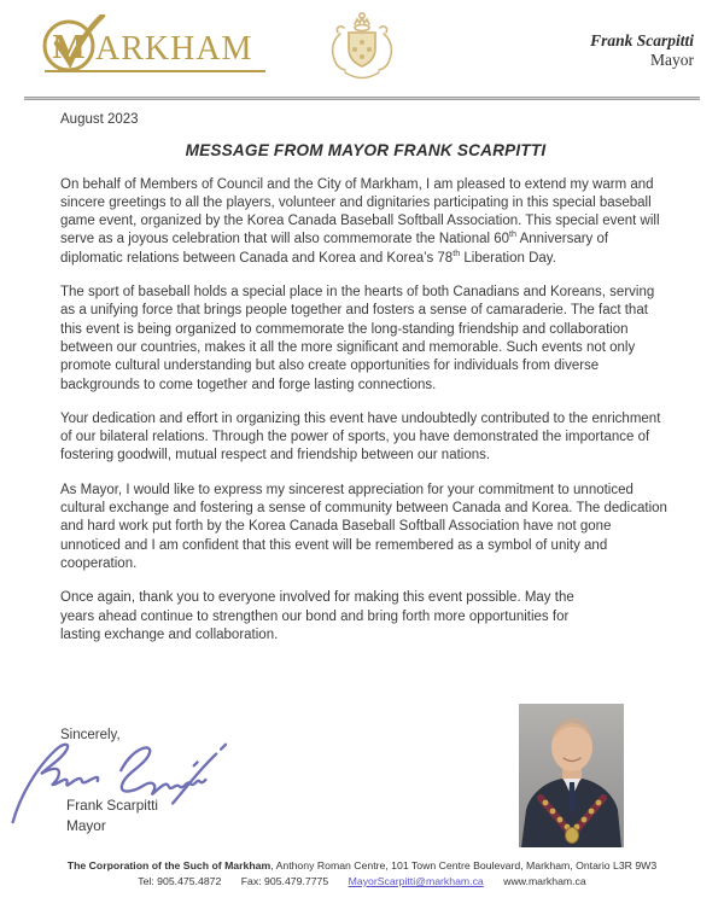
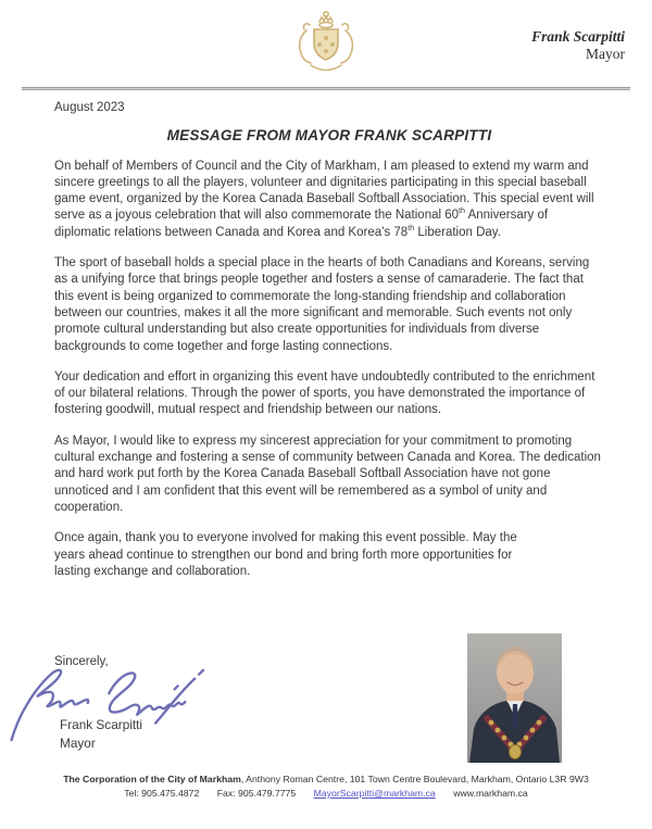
- M
- ARKHAM
  Frank Scarpitti
  Mayor
  August 2023
  MESSAGE FROM MAYOR FRANK SCARPITTI
  On behalf of Members of Council and the City of Markham, I am pleased to extend my warm and sincere greetings to all the players, volunteer and dignitaries participating in this special baseball game event, organized by the Korea Canada Baseball Softball Association. This special event will serve as a joyous celebration that will also commemorate the National 60th Anniversary of diplomatic relations between Canada and Korea and Korea’s 78th Liberation Day.
  The sport of baseball holds a special place in the hearts of both Canadians and Koreans, serving as a unifying force that brings people together and fosters a sense of camaraderie. The fact that this event is being organized to commemorate the long-standing friendship and collaboration between our countries, makes it all the more significant and memorable. Such events not only promote cultural understanding but also create opportunities for individuals from diverse backgrounds to come together and forge lasting connections.
  Your dedication and effort in organizing this event have undoubtedly contributed to the enrichment of our bilateral relations. Through the power of sports, you have demonstrated the importance of fostering goodwill, mutual respect and friendship between our nations.
- As Mayor, I would like to express my sincerest appreciation for your commitment to unnoticed cultural exchange and fostering a sense of community between Canada and Korea. The dedication and hard work put forth by the Korea Canada Baseball Softball Association have not gone unnoticed and I am confident that this event will be remembered as a symbol of unity and cooperation.
+ As Mayor, I would like to express my sincerest appreciation for your commitment to promoting cultural exchange and fostering a sense of community between Canada and Korea. The dedication and hard work put forth by the Korea Canada Baseball Softball Association have not gone unnoticed and I am confident that this event will be remembered as a symbol of unity and cooperation.
  Once again, thank you to everyone involved for making this event possible. May the years ahead continue to strengthen our bond and bring forth more opportunities for lasting exchange and collaboration.
  Sincerely,
  Frank Scarpitti
  Mayor
- The Corporation of the Such of Markham, Anthony Roman Centre, 101 Town Centre Boulevard, Markham, Ontario L3R 9W3
+ The Corporation of the City of Markham, Anthony Roman Centre, 101 Town Centre Boulevard, Markham, Ontario L3R 9W3
  Tel: 905.475.4872 Fax: 905.479.7775 MayorScarpitti@markham.ca www.markham.ca
